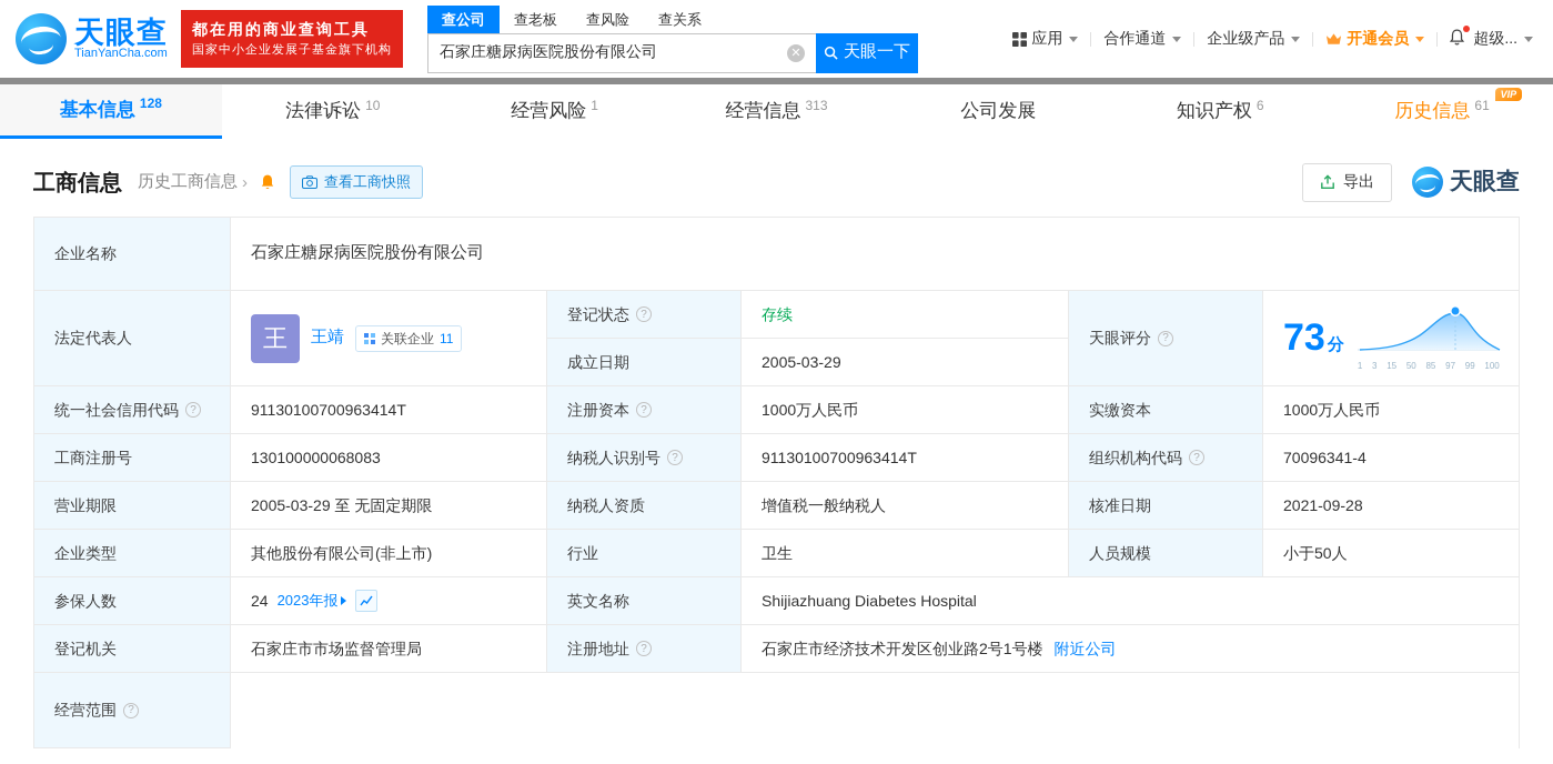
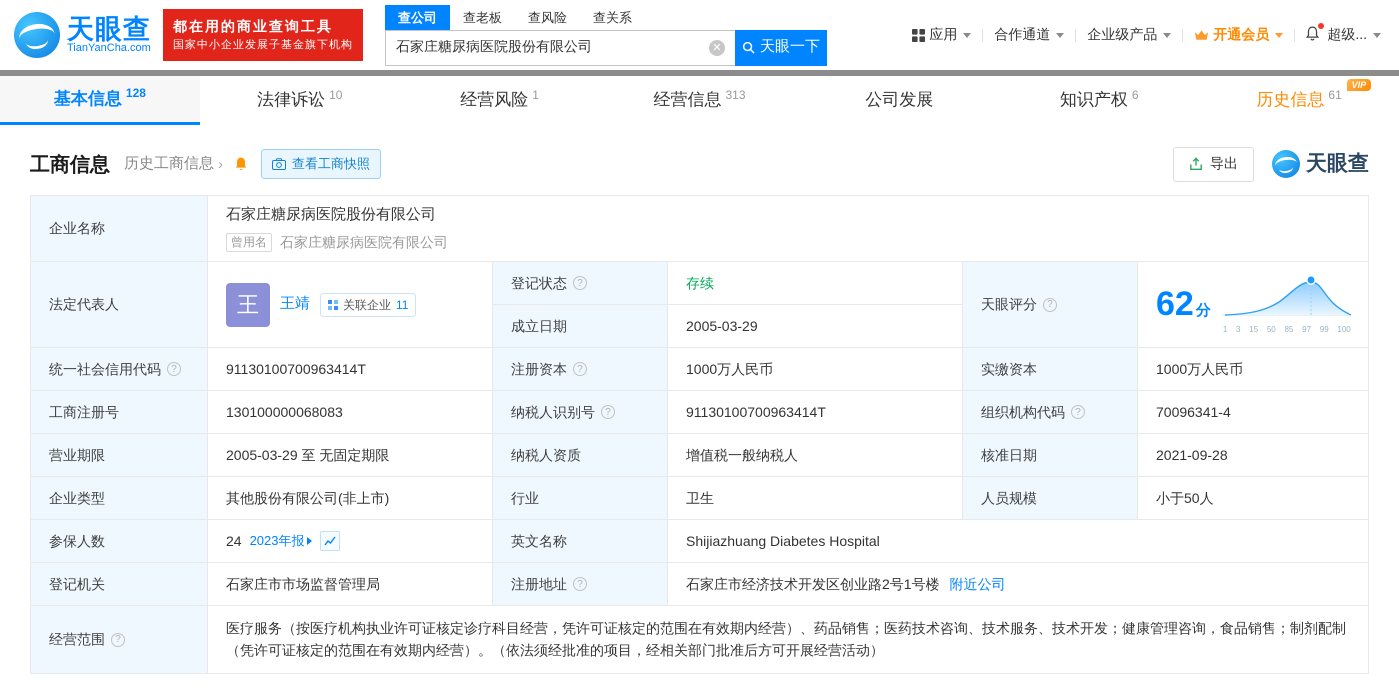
  天眼查
  TianYanCha.com
  都在用的商业查询工具
  国家中小企业发展子基金旗下机构
  查公司
  查老板
  查风险
  查关系
  石家庄糖尿病医院股份有限公司
  ✕
  天眼一下
  应用
  合作通道
  企业级产品
  开通会员
  超级...
  基本信息
  128
  法律诉讼
  10
  经营风险
  1
  经营信息
  313
  公司发展
  知识产权
  6
  VIP
  历史信息
  61
  工商信息
  历史工商信息
  ›
  查看工商快照
  导出
  天眼查
  企业名称
  石家庄糖尿病医院股份有限公司
+ 曾用名
+ 石家庄糖尿病医院有限公司
  法定代表人
  王
  王靖
  关联企业
  11
  登记状态
  ?
  存续
  成立日期
  2005-03-29
  天眼评分
  ?
- 73分
+ 62分
  1
  3
  15
  50
  85
  97
  99
  100
  统一社会信用代码
  ?
  91130100700963414T
  注册资本
  ?
  1000万人民币
  实缴资本
  1000万人民币
  工商注册号
  130100000068083
  纳税人识别号
  ?
  91130100700963414T
  组织机构代码
  ?
  70096341-4
  营业期限
  2005-03-29 至 无固定期限
  纳税人资质
  增值税一般纳税人
  核准日期
  2021-09-28
  企业类型
  其他股份有限公司(非上市)
  行业
  卫生
  人员规模
  小于50人
  参保人数
  24
  2023年报
  英文名称
  Shijiazhuang Diabetes Hospital
  登记机关
  石家庄市市场监督管理局
  注册地址
  ?
  石家庄市经济技术开发区创业路2号1号楼
  附近公司
  经营范围
  ?
+ 医疗服务（按医疗机构执业许可证核定诊疗科目经营，凭许可证核定的范围在有效期内经营）、药品销售；医药技术咨询、技术服务、技术开发；健康管理咨询，食品销售；制剂配制（凭许可证核定的范围在有效期内经营）。（依法须经批准的项目，经相关部门批准后方可开展经营活动）
